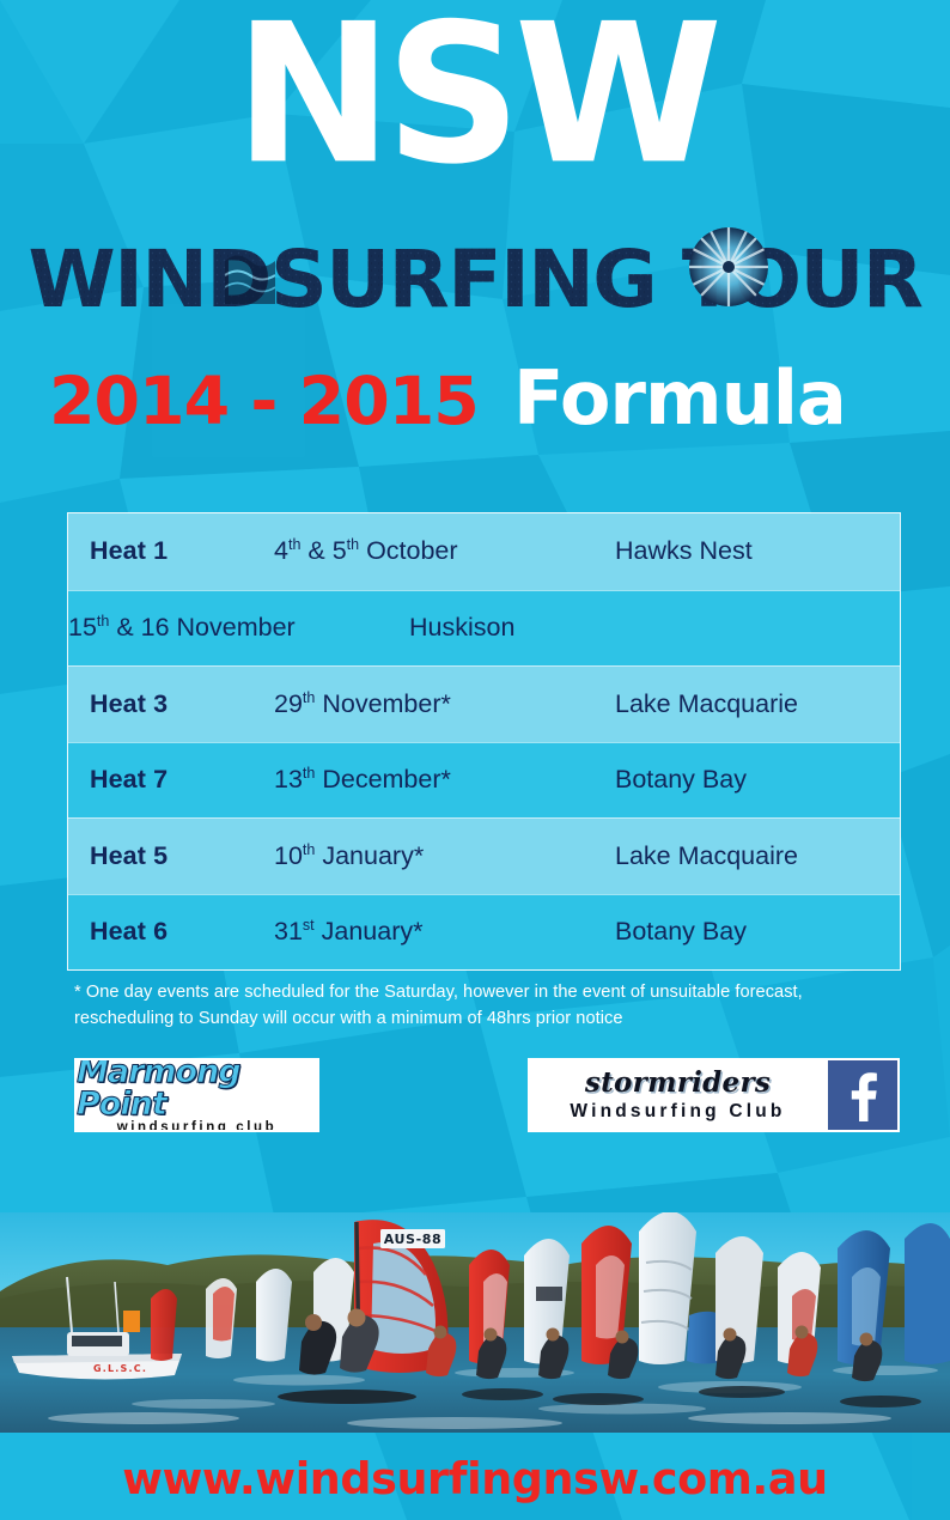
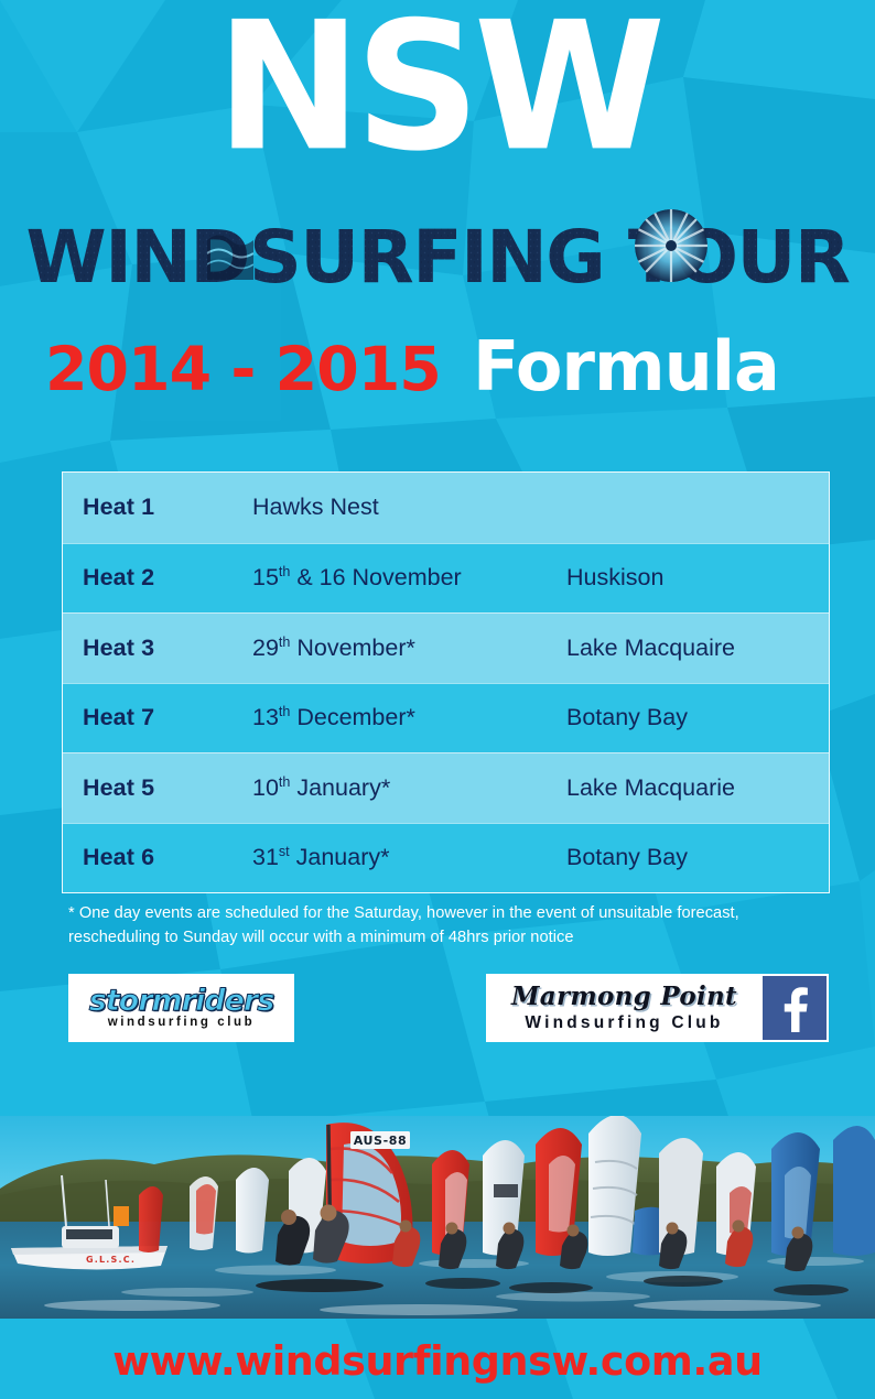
  NSW
  WINDSURFINGOUR
  2014 - 2015
  Formula
  Heat 1
- 4th & 5th October
  Hawks Nest
+ Heat 2
  15th & 16 November
  Huskison
  Heat 3
  29th November*
- Lake Macquarie
+ Lake Macquaire
  Heat 7
  13th December*
  Botany Bay
  Heat 5
  10th January*
- Lake Macquaire
+ Lake Macquarie
  Heat 6
  31st January*
  Botany Bay
  * One day events are scheduled for the Saturday, however in the event of unsuitable forecast, rescheduling to Sunday will occur with a minimum of 48hrs prior notice
- Marmong Point
+ stormriders
  windsurfing club
- stormriders
+ Marmong Point
  Windsurfing Club
  G.L.S.C.
  AUS-88
  www.windsurfingnsw.com.au
